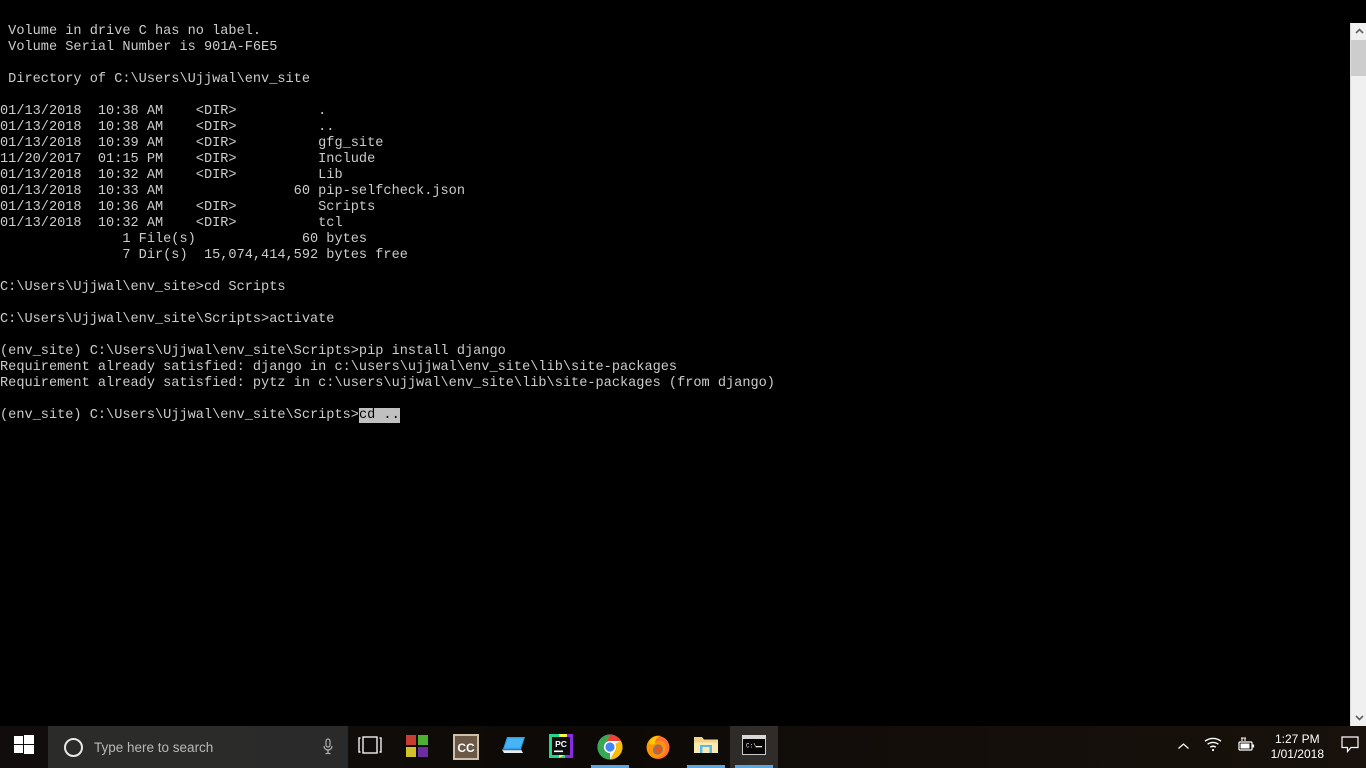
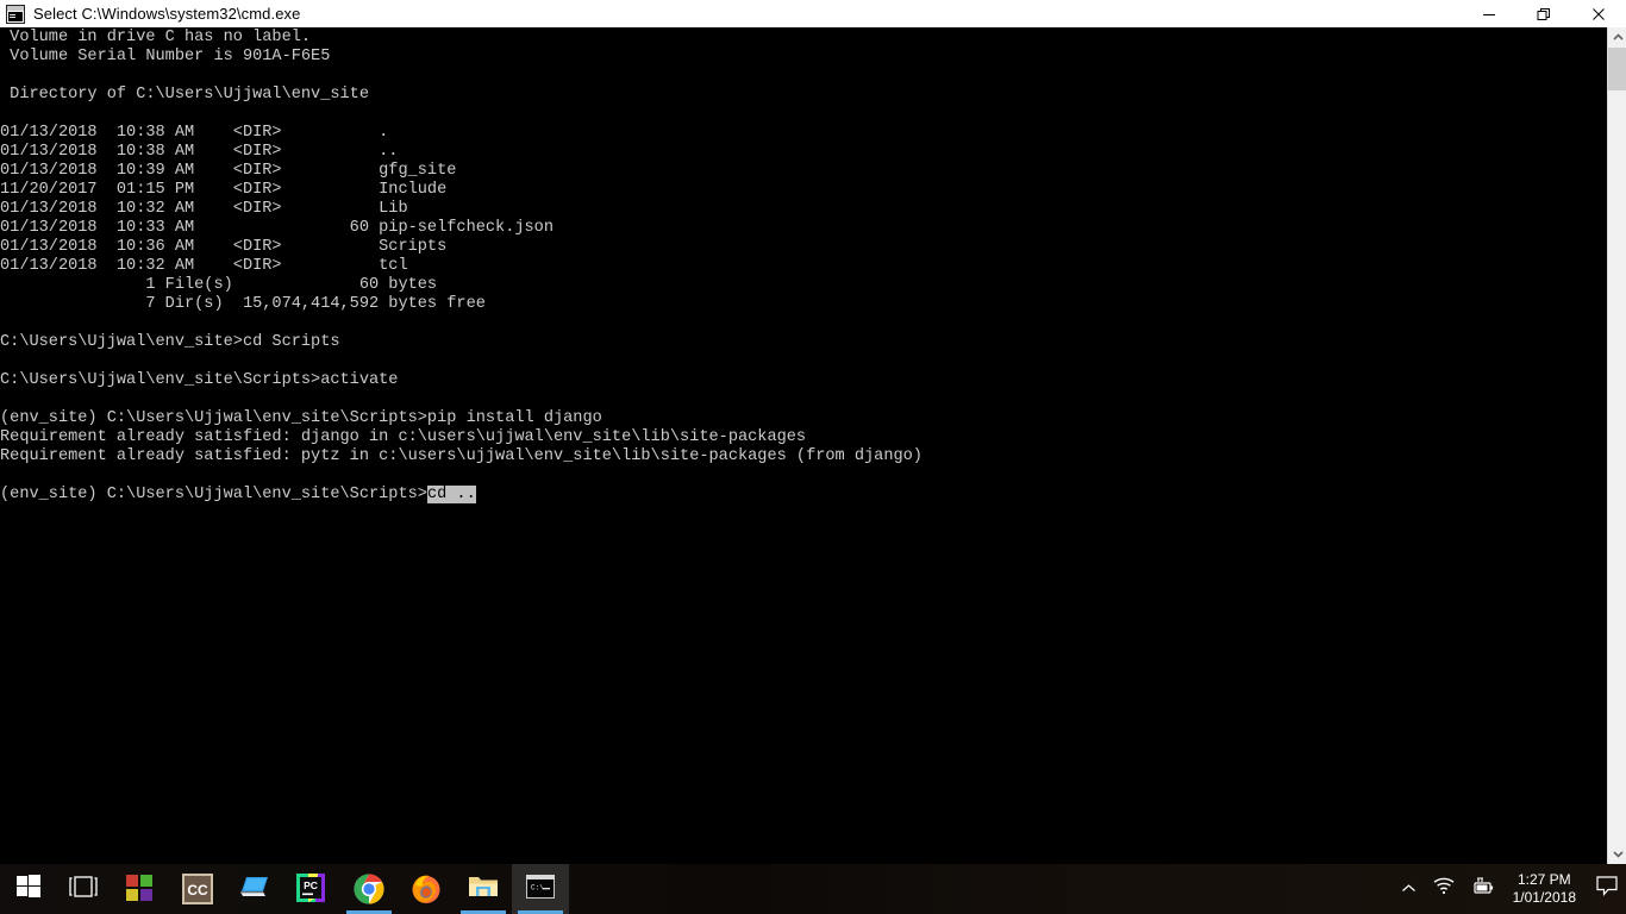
+ Select C:\Windows\system32\cmd.exe
  Volume in drive C has no label.
  Volume Serial Number is 901A-F6E5
  Directory of C:\Users\Ujjwal\env_site
  01/13/2018 10:38 AM <DIR> .
  01/13/2018 10:38 AM <DIR> ..
  01/13/2018 10:39 AM <DIR> gfg_site
  11/20/2017 01:15 PM <DIR> Include
  01/13/2018 10:32 AM <DIR> Lib
  01/13/2018 10:33 AM 60 pip-selfcheck.json
  01/13/2018 10:36 AM <DIR> Scripts
  01/13/2018 10:32 AM <DIR> tcl
  1 File(s) 60 bytes
  7 Dir(s) 15,074,414,592 bytes free
  C:\Users\Ujjwal\env_site>cd Scripts
  C:\Users\Ujjwal\env_site\Scripts>activate
  (env_site) C:\Users\Ujjwal\env_site\Scripts>pip install django
  Requirement already satisfied: django in c:\users\ujjwal\env_site\lib\site-packages
  Requirement already satisfied: pytz in c:\users\ujjwal\env_site\lib\site-packages (from django)
  (env_site) C:\Users\Ujjwal\env_site\Scripts>cd ..
- Type here to search
  CC
  PC
  1:27 PM
  1/01/2018
